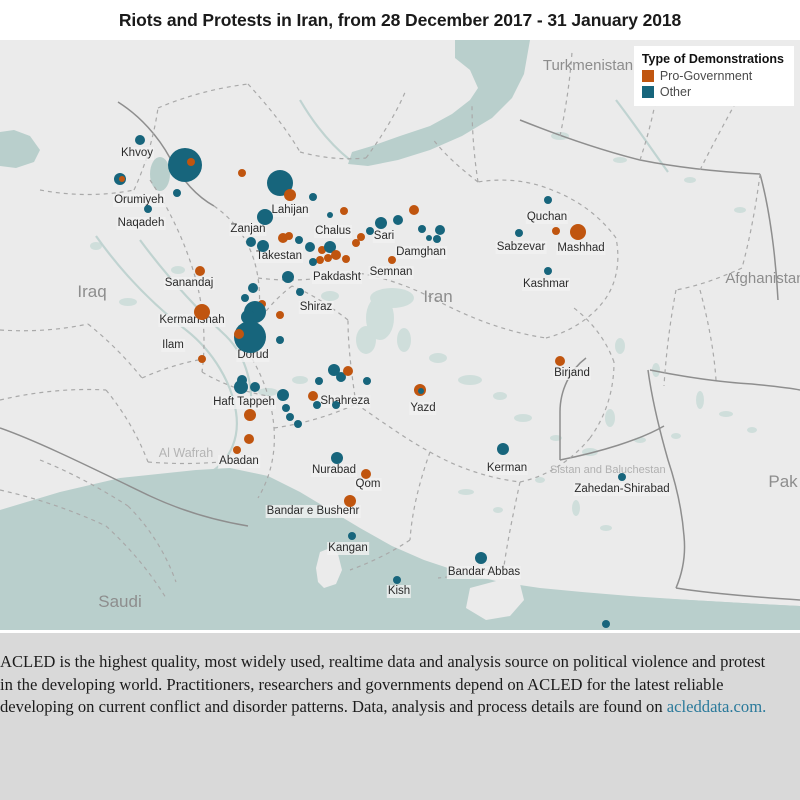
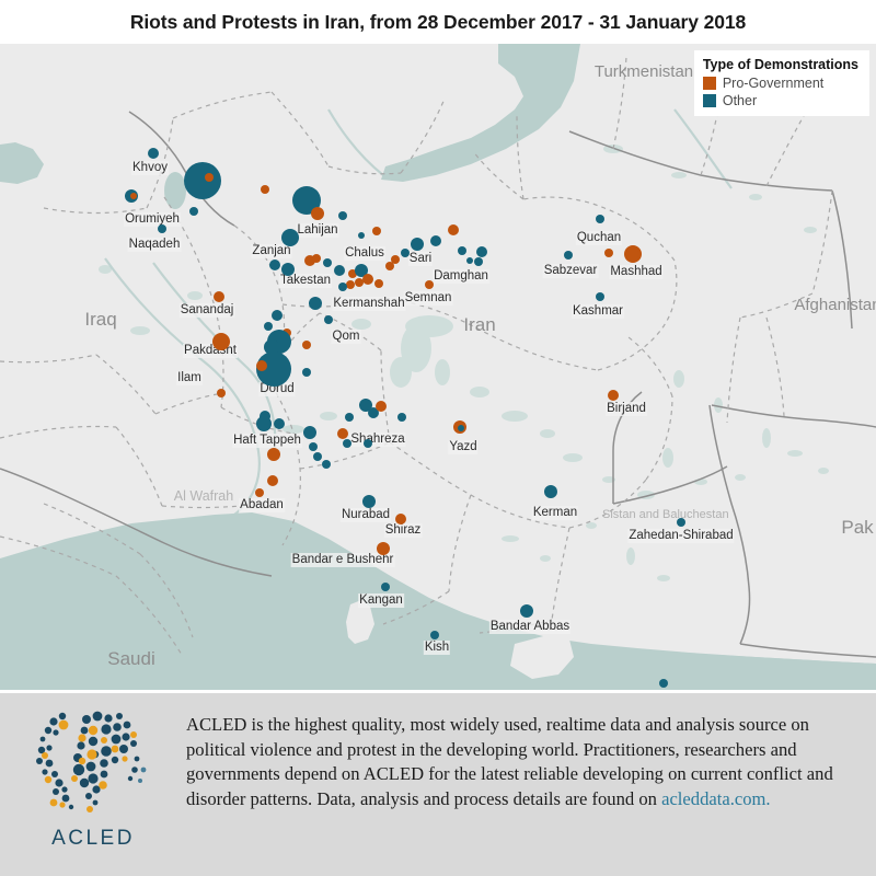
  Riots and Protests in Iran, from 28 December 2017 - 31 January 2018
  Khvoy
  Orumiyeh
  Naqadeh
  Zanjan
  Takestan
  Lahijan
  Chalus
  Sari
  Damghan
  Semnan
- Pakdasht
+ Kermanshah
  Quchan
  Sabzevar
  Mashhad
  Kashmar
  Sanandaj
- Shiraz
+ Qom
- Kermanshah
+ Pakdasht
  Ilam
  Dorud
  Birjand
  Haft Tappeh
  Shhreza
  Yazd
  Abadan
  Nurabad
- Qom
+ Shiraz
  Kerman
  Zahedan-Shirabad
  Bandar e Bushehr
  Kangan
  Bandar Abbas
  Kish
  Turkmenistan
  Iraq
  Iran
  Afghanista
  Saudi
  Pak
  Al Wafrah
  Sistan and Baluchestan
  Type of Demonstrations
  Pro-Government
  Other
+ ACLED
  ACLED is the highest quality, most widely used, realtime data and analysis source on political violence and protest in the developing world. Practitioners, researchers and governments depend on ACLED for the latest reliable developing on current conflict and disorder patterns. Data, analysis and process details are found on acleddata.com.
